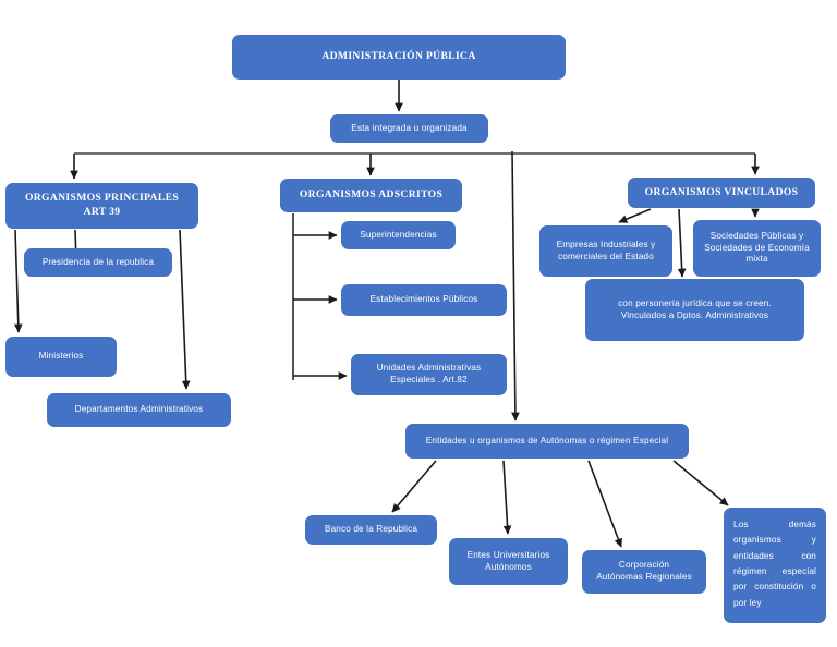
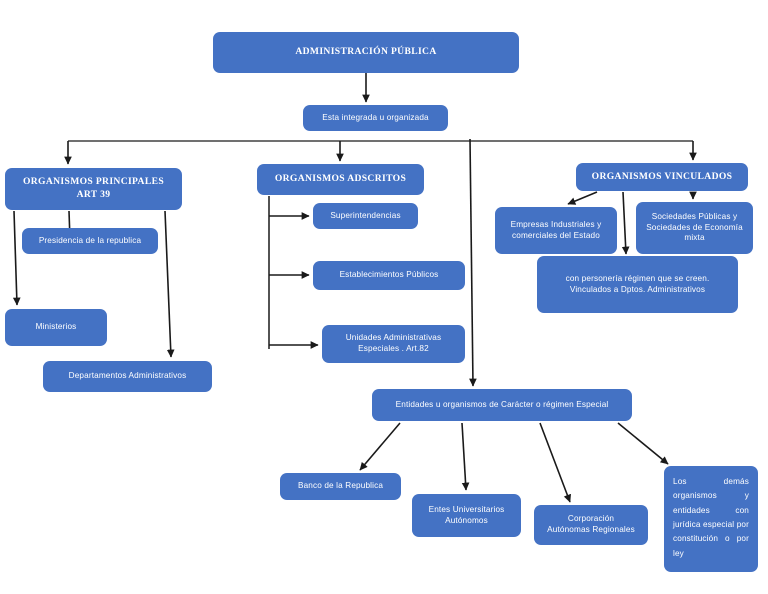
  ADMINISTRACIÓN PÚBLICA
  Esta integrada u organizada
  ORGANISMOS PRINCIPALES
  ART 39
  Presidencia de la republica
  Ministerios
  Departamentos Administrativos
  ORGANISMOS ADSCRITOS
  Superintendencias
  Establecimientos Públicos
  Unidades Administrativas
  Especiales . Art.82
  ORGANISMOS VINCULADOS
  Empresas Industriales y
  comerciales del Estado
  Sociedades Públicas y
  Sociedades de Economía
  mixta
- con personería jurídica que se creen.
+ con personería régimen que se creen.
  Vinculados a Dptos. Administrativos
- Entidades u organismos de Autónomas o régimen Especial
+ Entidades u organismos de Carácter o régimen Especial
  Banco de la Republica
  Entes Universitarios
  Autónomos
  Corporación
  Autónomas Regionales
- Los demás organismos y entidades con régimen especial por constitución o por ley
+ Los demás organismos y entidades con jurídica especial por constitución o por ley
